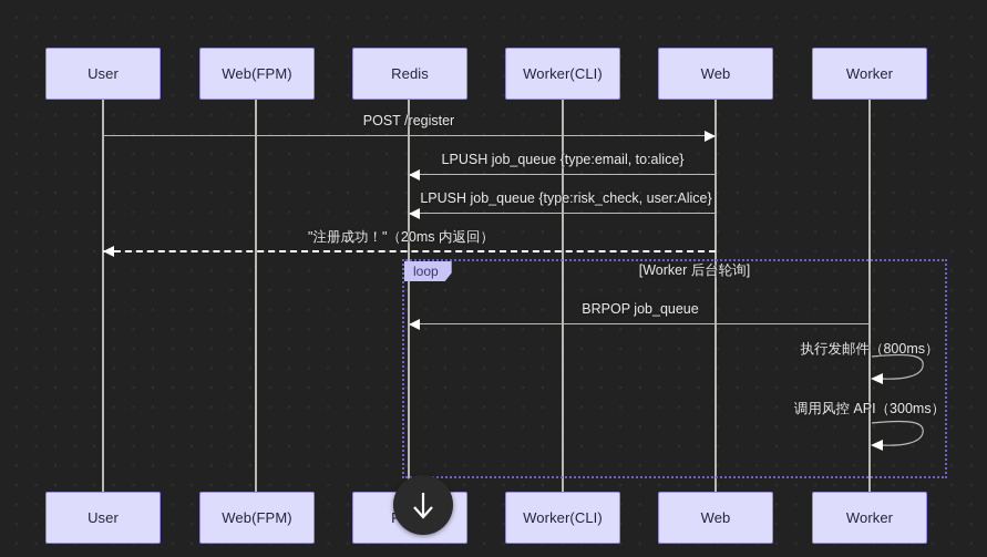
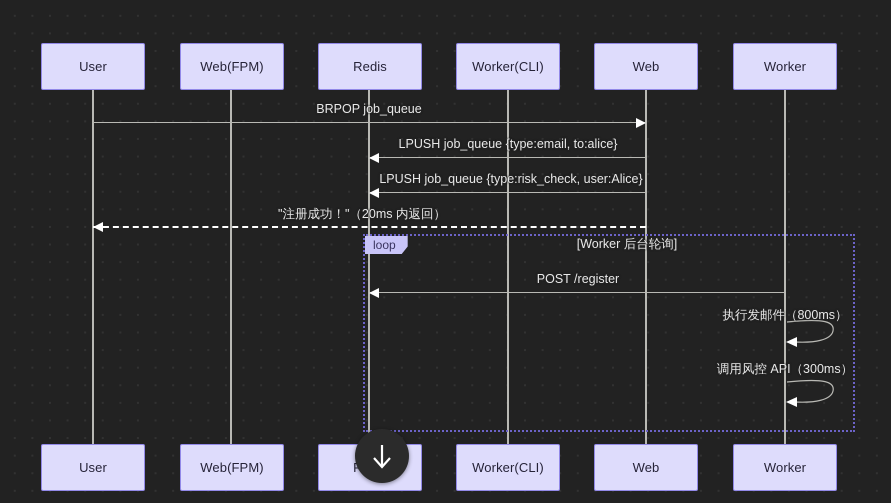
  loop
  [Worker 后台轮询]
- POST /register
+ BRPOP job_queue
  LPUSH job_queue {type:email, to:alice}
  LPUSH job_queue {type:risk_check, user:Alice}
  "注册成功！"（20ms 内返回）
- BRPOP job_queue
+ POST /register
  执行发邮件（800ms）
  调用风控 API（300ms）
  User
  Web(FPM)
  Redis
  Worker(CLI)
  Web
  Worker
  User
  Web(FPM)
  Worker(CLI)
  Web
  Worker
